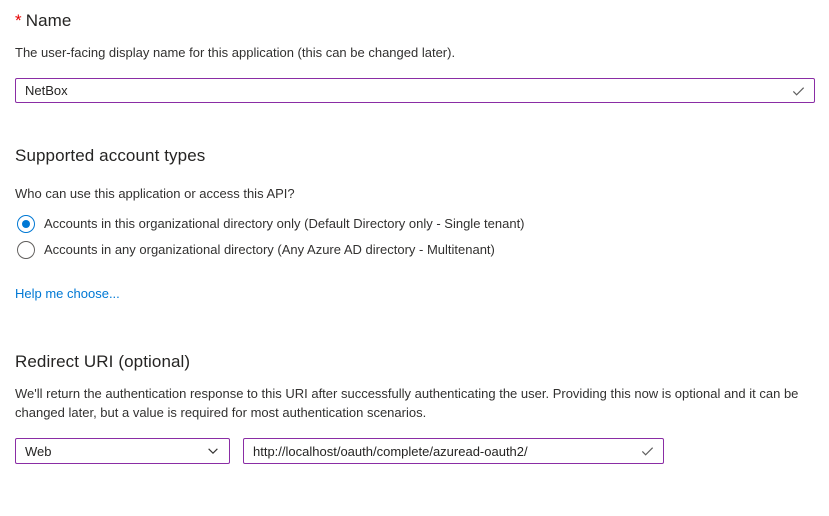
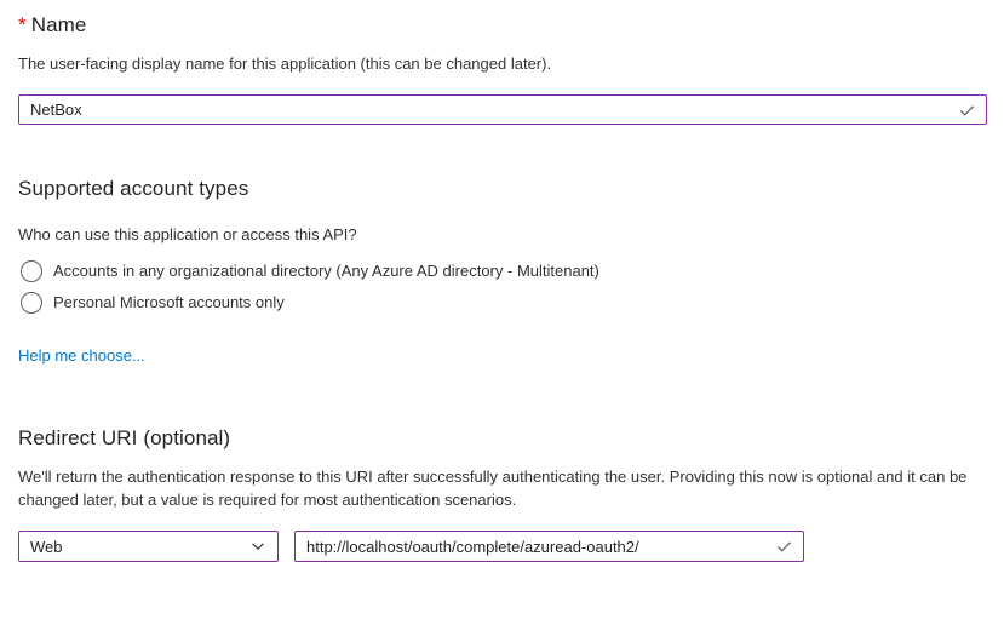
  * Name
  The user-facing display name for this application (this can be changed later).
  NetBox
  Supported account types
  Who can use this application or access this API?
- Accounts in this organizational directory only (Default Directory only - Single tenant)
  Accounts in any organizational directory (Any Azure AD directory - Multitenant)
+ Personal Microsoft accounts only
  Help me choose...
  Redirect URI (optional)
  We'll return the authentication response to this URI after successfully authenticating the user. Providing this now is optional and it can be changed later, but a value is required for most authentication scenarios.
  Web
  http://localhost/oauth/complete/azuread-oauth2/
